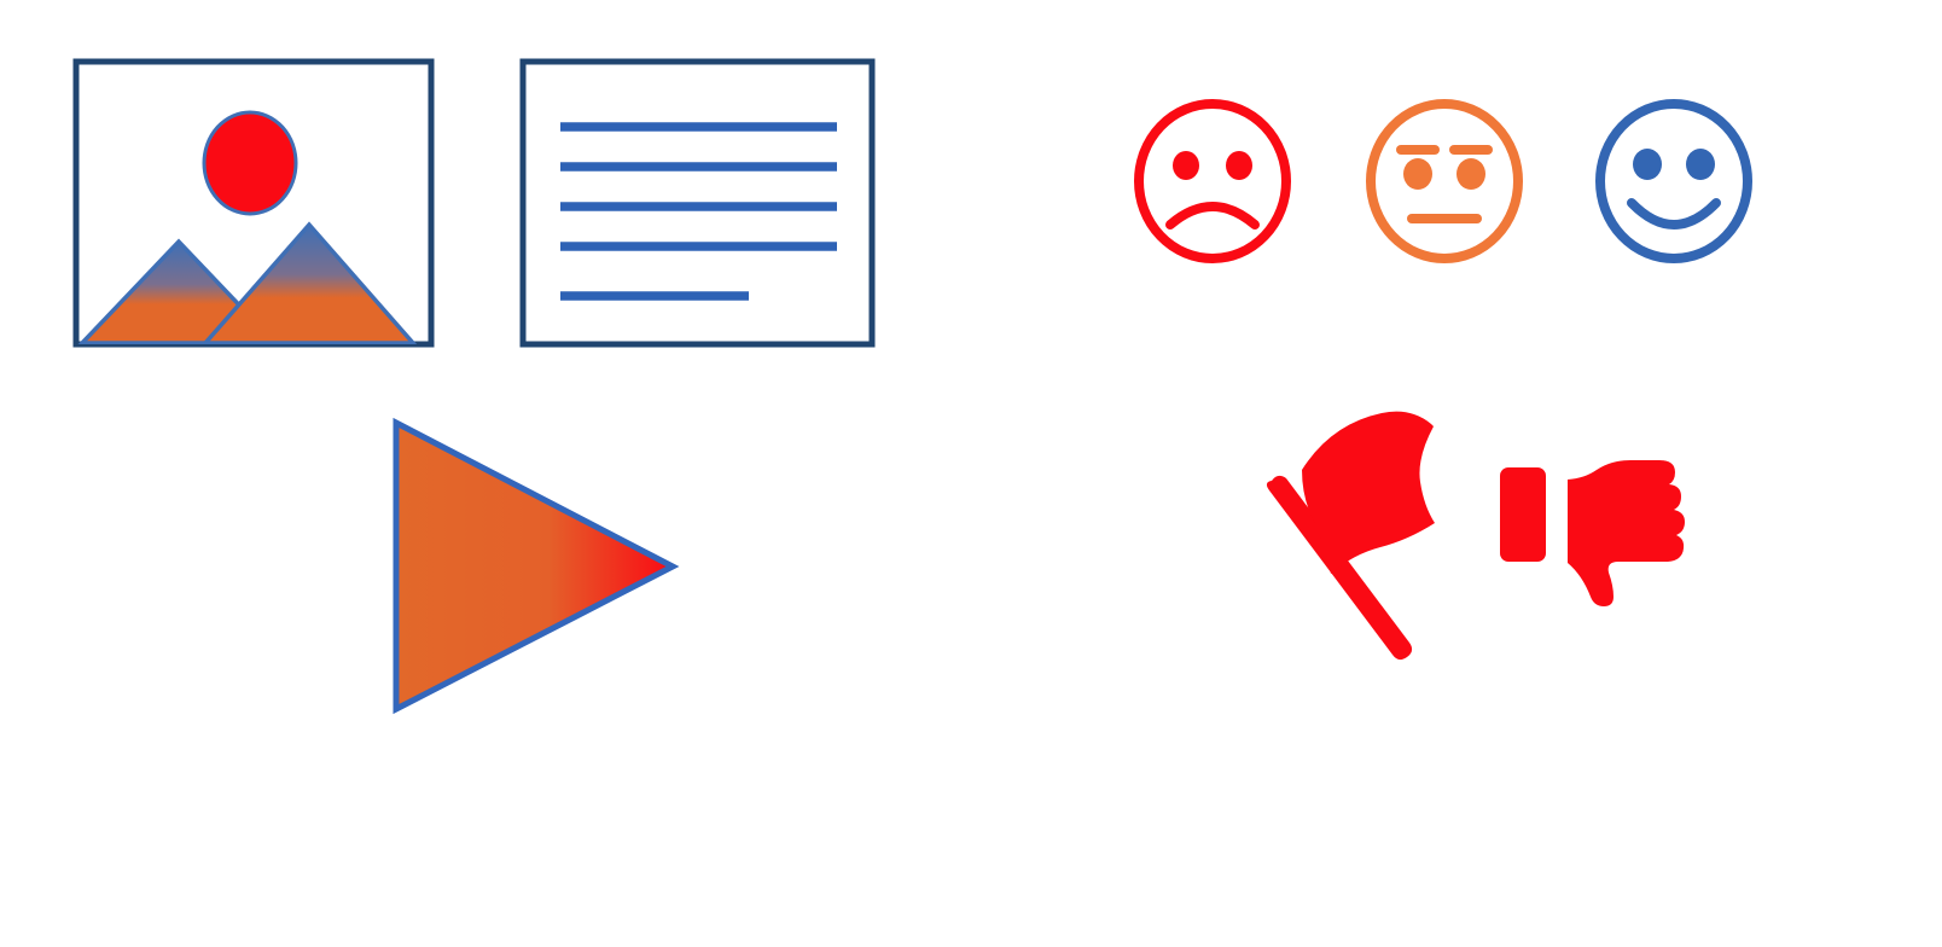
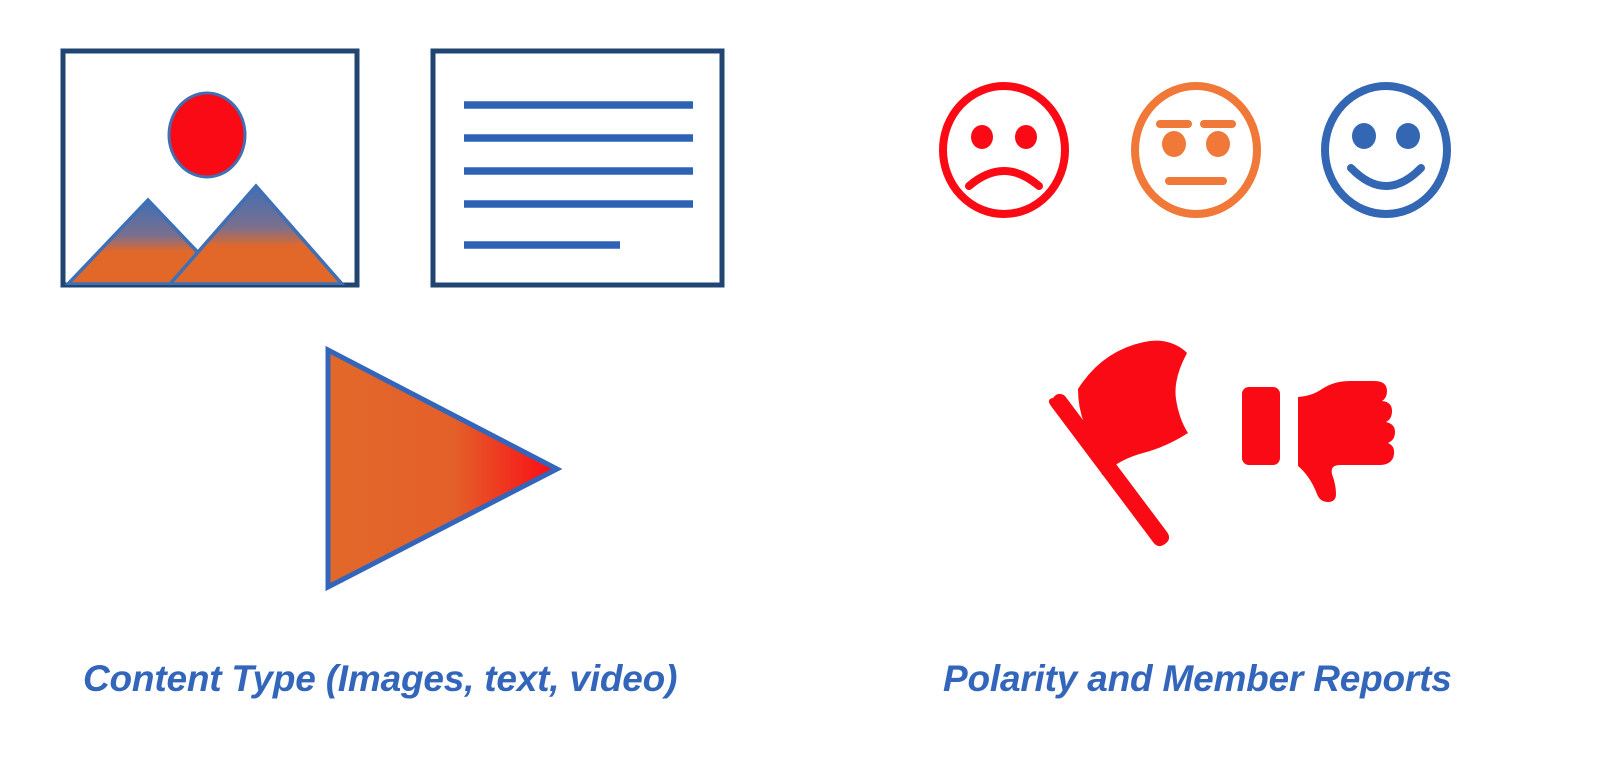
+ Content Type (Images, text, video)
+ Polarity and Member Reports
